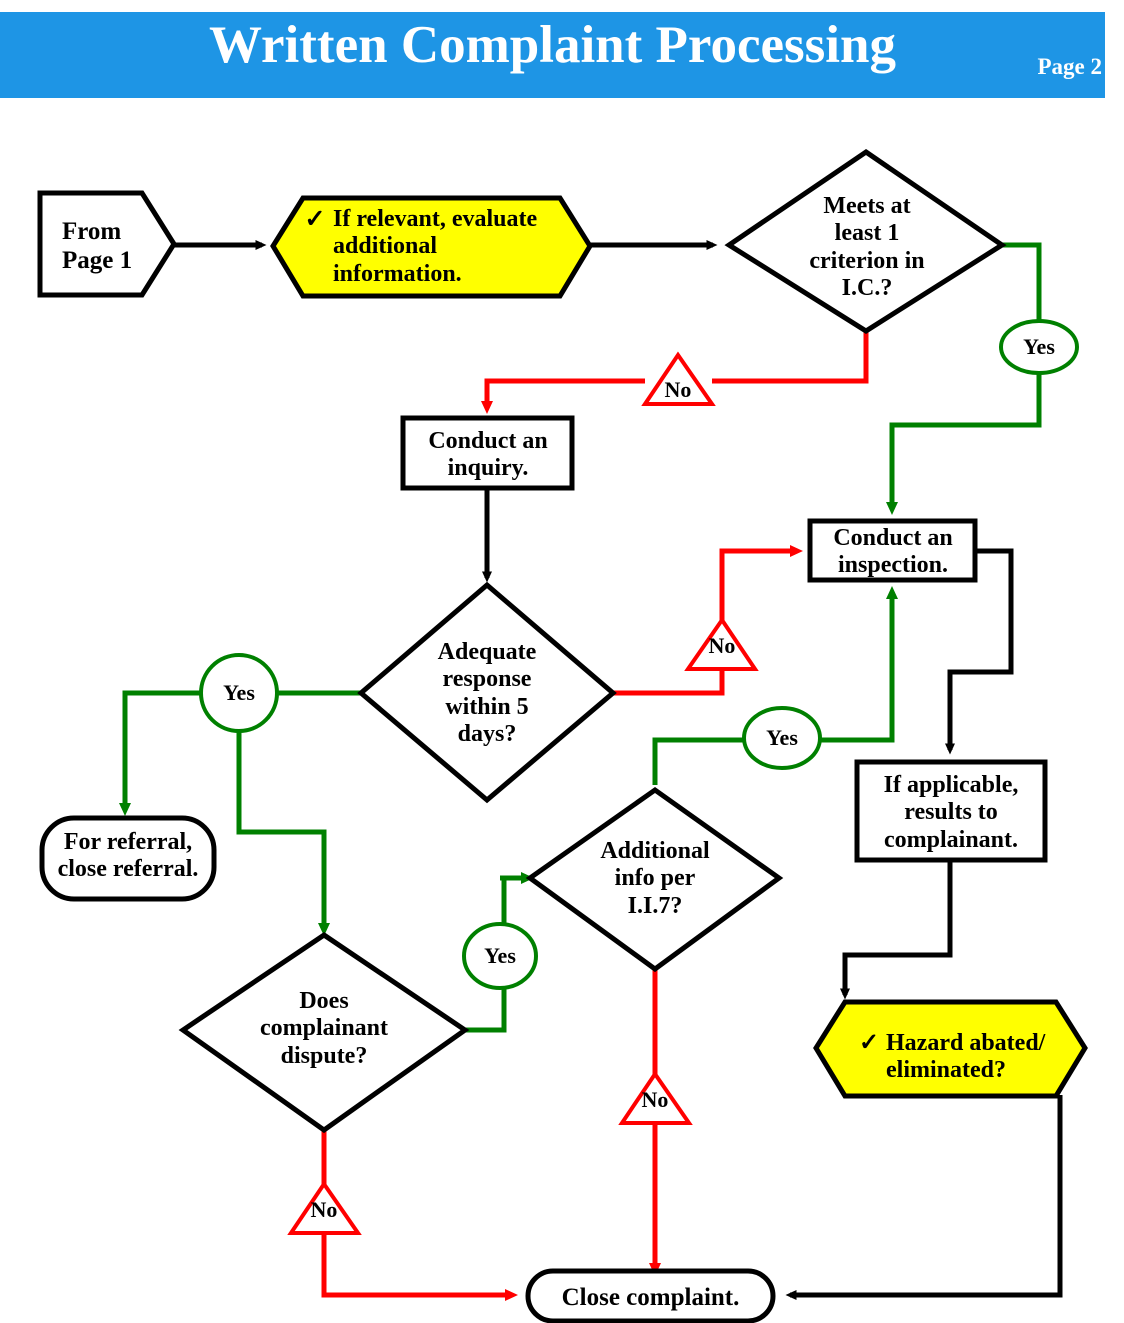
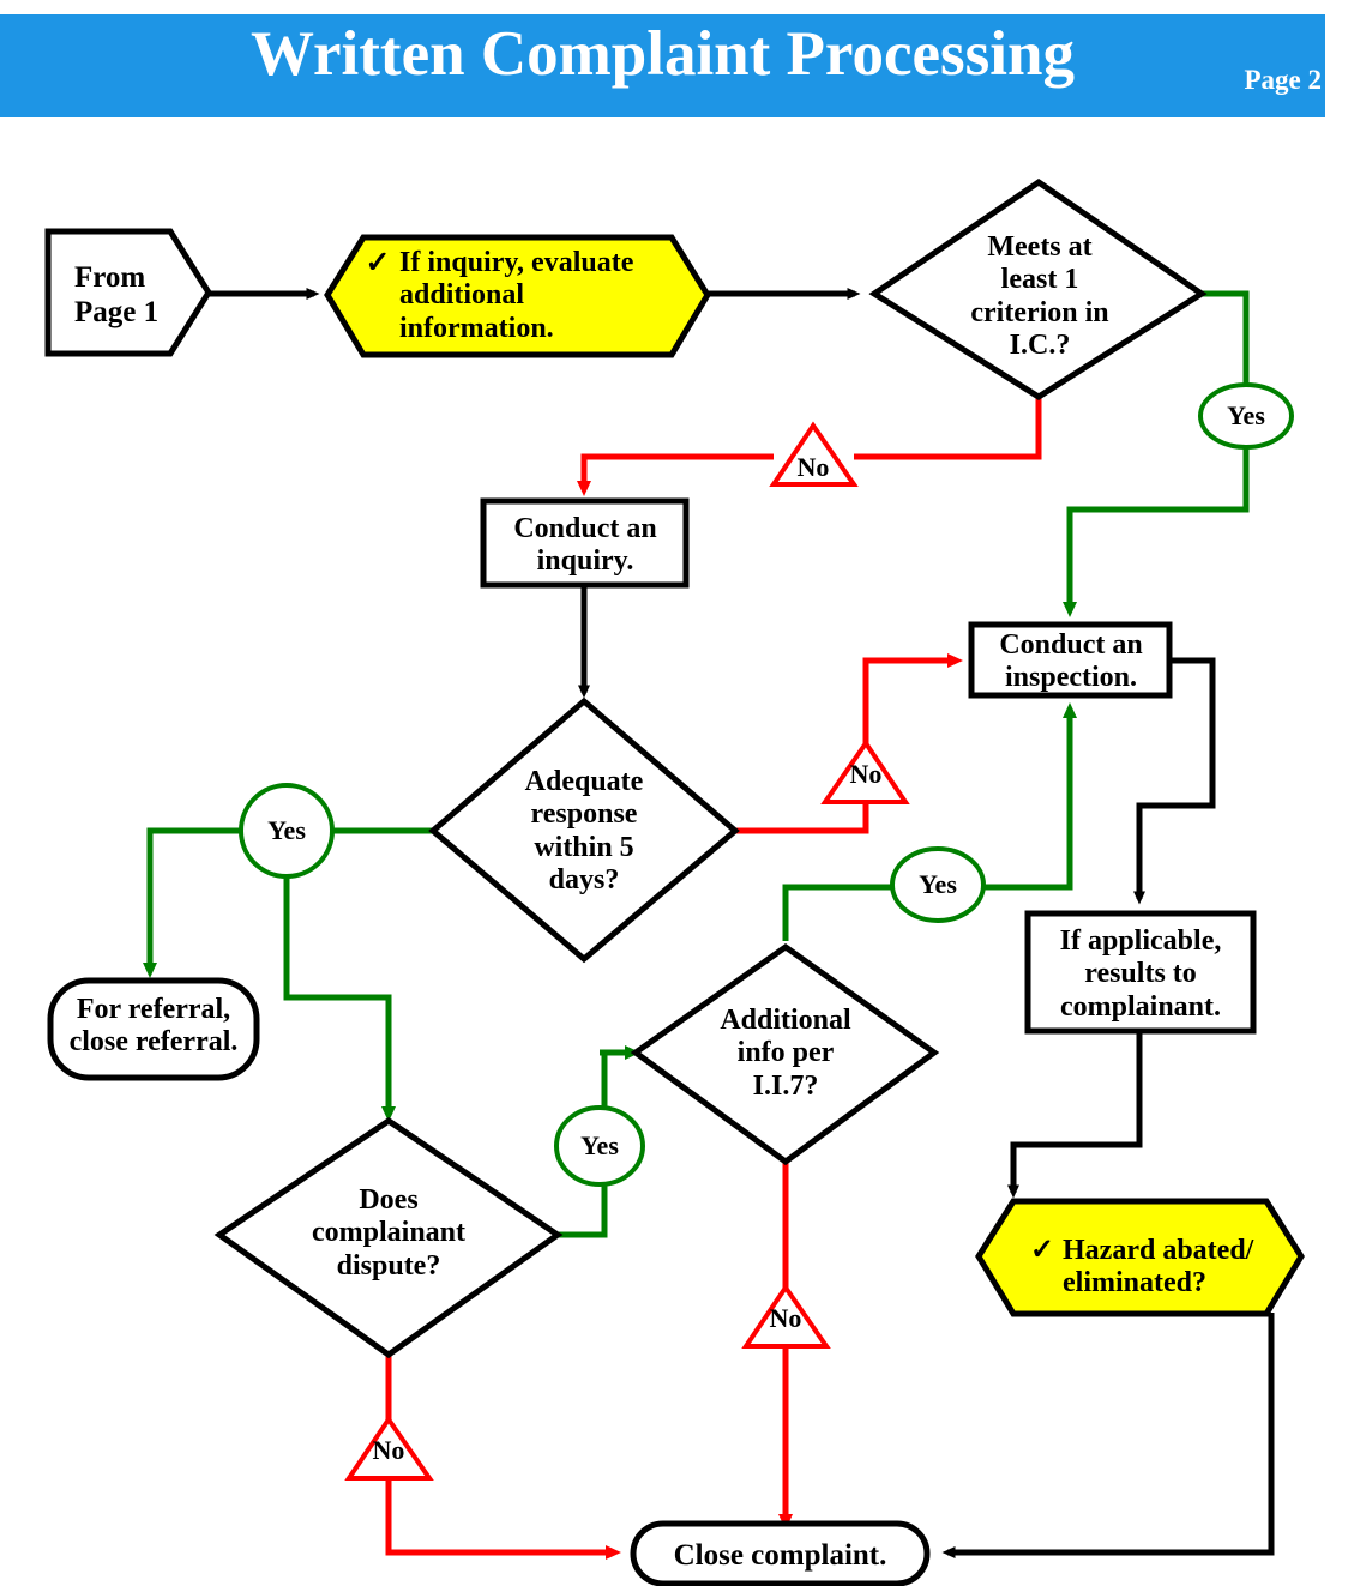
  Written Complaint Processing
  Page 2
  From
  Page 1
  ✓
- If relevant, evaluate additional information.
+ If inquiry, evaluate additional information.
  Meets at
  least 1
  criterion in
  I.C.?
  Conduct an
  inquiry.
  Conduct an
  inspection.
  Adequate
  response
  within 5
  days?
  For referral,
  close referral.
  If applicable,
  results to
  complainant.
  Additional
  info per
  I.I.7?
  Does
  complainant
  dispute?
  ✓
  Hazard abated/ eliminated?
  Close complaint.
  Yes
  No
  Yes
  No
  Yes
  No
  Yes
  No
